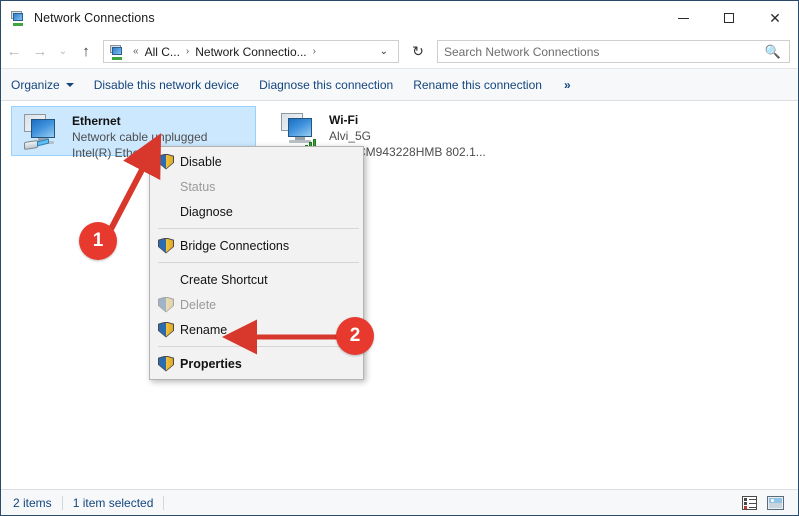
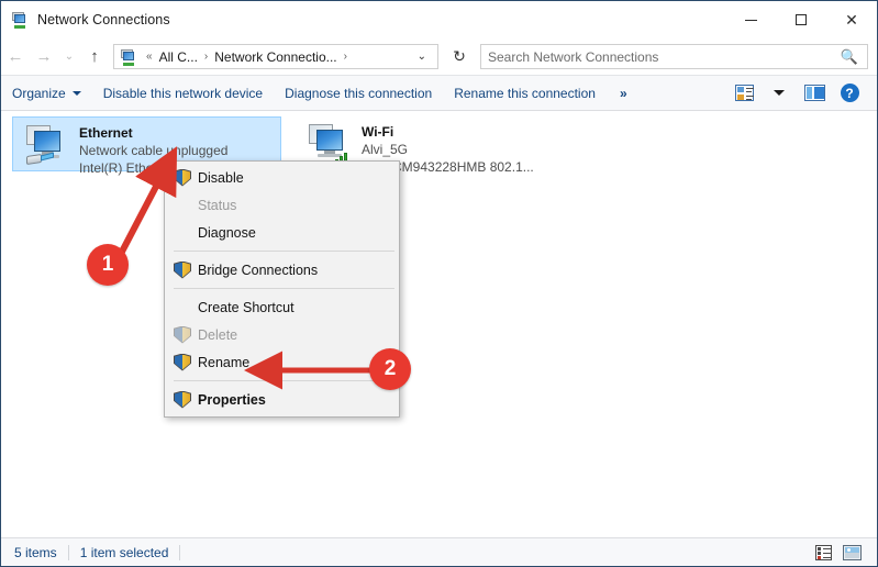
  Network Connections
  ✕
  ←
  →
  ⌄
  ↑
  «
  All C...
  ›
  Network Connectio...
  ›
  ⌄
  ↻
  Search Network Connections
  🔍
  Organize
  Disable this network device
  Diagnose this connection
  Rename this connection
  »
+ ?
  Ethernet
  Network cable unplugged
  Intel(R) Ethern
  Wi-Fi
  Alvi_5G
  M943228HMB 802.1...
  Disable
  Status
  Diagnose
  Bridge Connections
  Create Shortcut
  Delete
  Rename
  Properties
  1
  2
- 2 items
+ 5 items
  1 item selected
